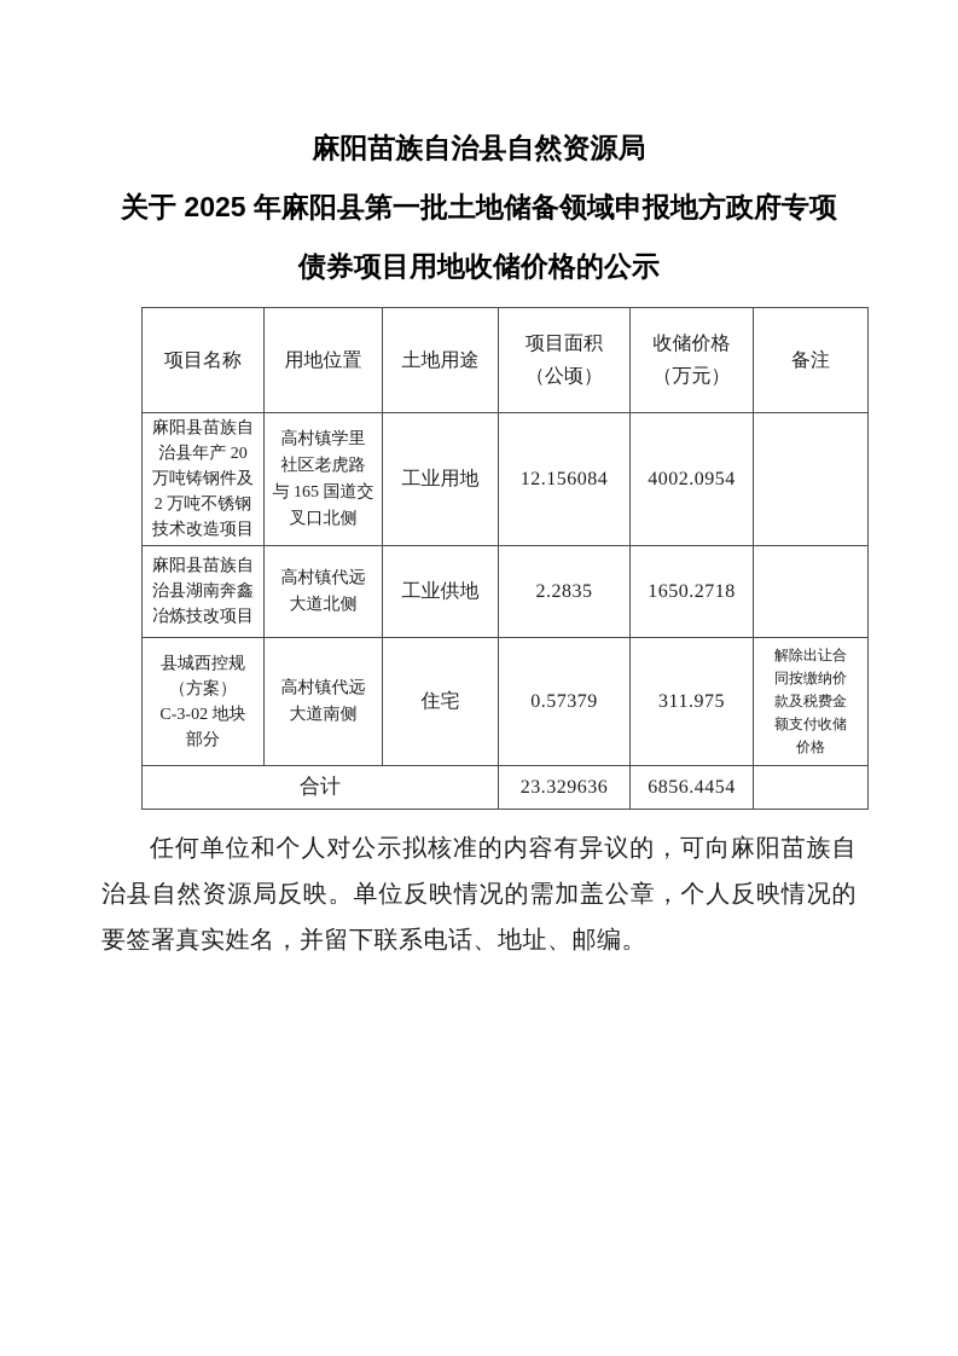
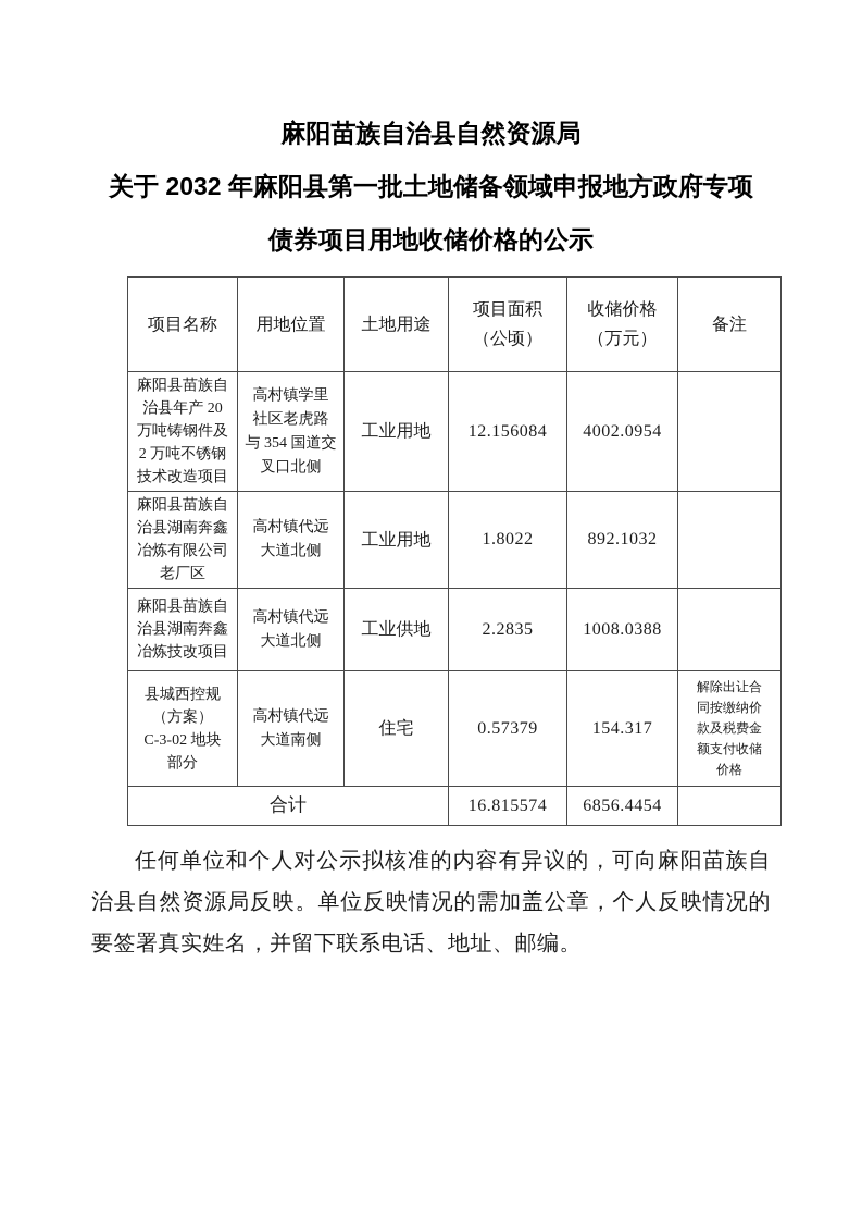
  麻阳苗族自治县自然资源局
- 关于 2025 年麻阳县第一批土地储备领域申报地方政府专项
+ 关于 2032 年麻阳县第一批土地储备领域申报地方政府专项
  债券项目用地收储价格的公示
  项目名称	用地位置	土地用途	项目面积 （公顷）	收储价格 （万元）	备注
- 麻阳县苗族自 治县年产 20 万吨铸钢件及 2 万吨不锈钢 技术改造项目	高村镇学里 社区老虎路 与 165 国道交 叉口北侧	工业用地	12.156084	4002.0954
+ 麻阳县苗族自 治县年产 20 万吨铸钢件及 2 万吨不锈钢 技术改造项目	高村镇学里 社区老虎路 与 354 国道交 叉口北侧	工业用地	12.156084	4002.0954
+ 麻阳县苗族自 治县湖南奔鑫 冶炼有限公司 老厂区	高村镇代远 大道北侧	工业用地	1.8022	892.1032
- 麻阳县苗族自 治县湖南奔鑫 冶炼技改项目	高村镇代远 大道北侧	工业供地	2.2835	1650.2718
+ 麻阳县苗族自 治县湖南奔鑫 冶炼技改项目	高村镇代远 大道北侧	工业供地	2.2835	1008.0388
- 县城西控规 （方案） C-3-02 地块 部分	高村镇代远 大道南侧	住宅	0.57379	311.975	解除出让合 同按缴纳价 款及税费金 额支付收储 价格
+ 县城西控规 （方案） C-3-02 地块 部分	高村镇代远 大道南侧	住宅	0.57379	154.317	解除出让合 同按缴纳价 款及税费金 额支付收储 价格
- 合计	23.329636	6856.4454
+ 合计	16.815574	6856.4454
  任何单位和个人对公示拟核准的内容有异议的，可向麻阳苗族自治县自然资源局反映。单位反映情况的需加盖公章，个人反映情况的要签署真实姓名，并留下联系电话、地址、邮编。
